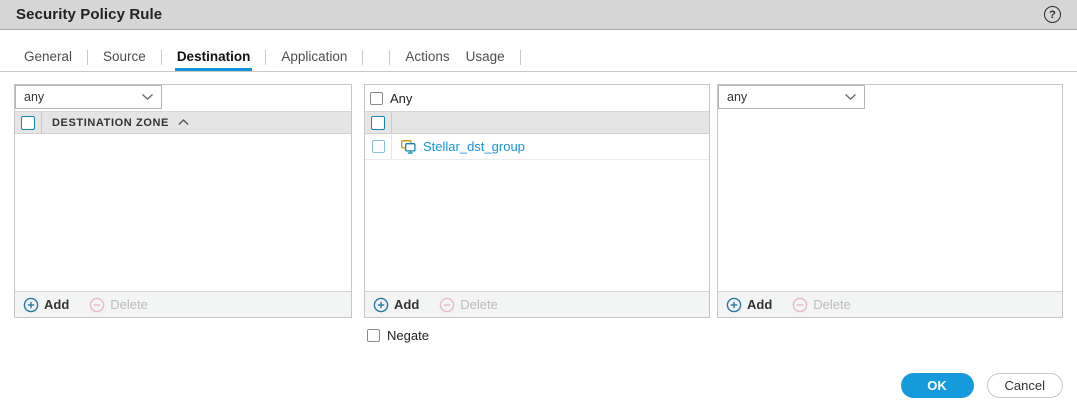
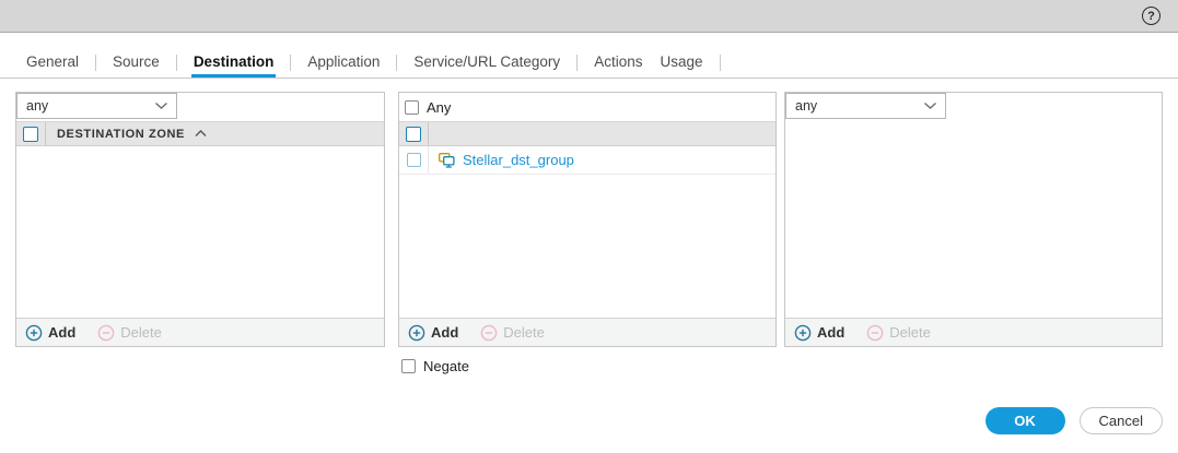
- Security Policy Rule
  ?
  General
  Source
  Destination
  Application
+ Service/URL Category
  Actions
  Usage
  any
  DESTINATION ZONE
  Add
  Delete
  Any
  Stellar_dst_group
  Add
  Delete
  any
  Add
  Delete
  Negate
  OK
  Cancel
